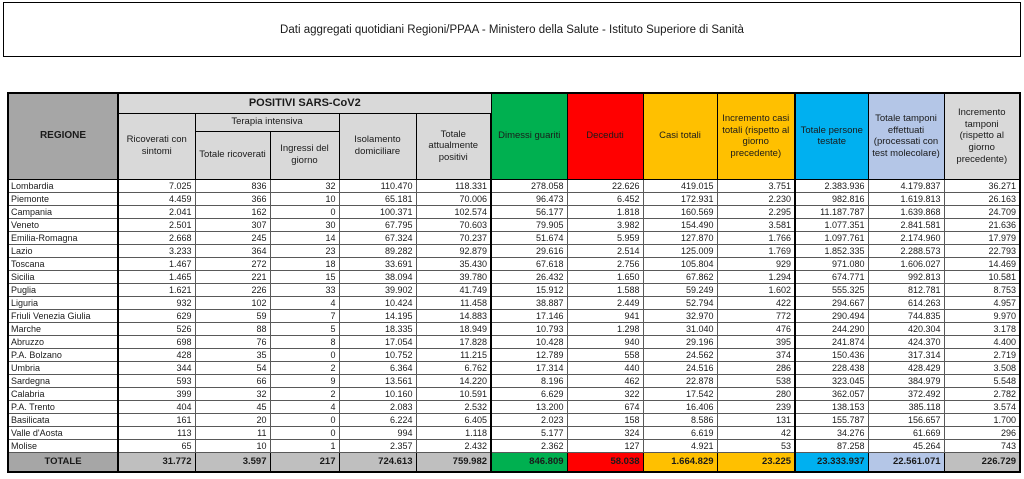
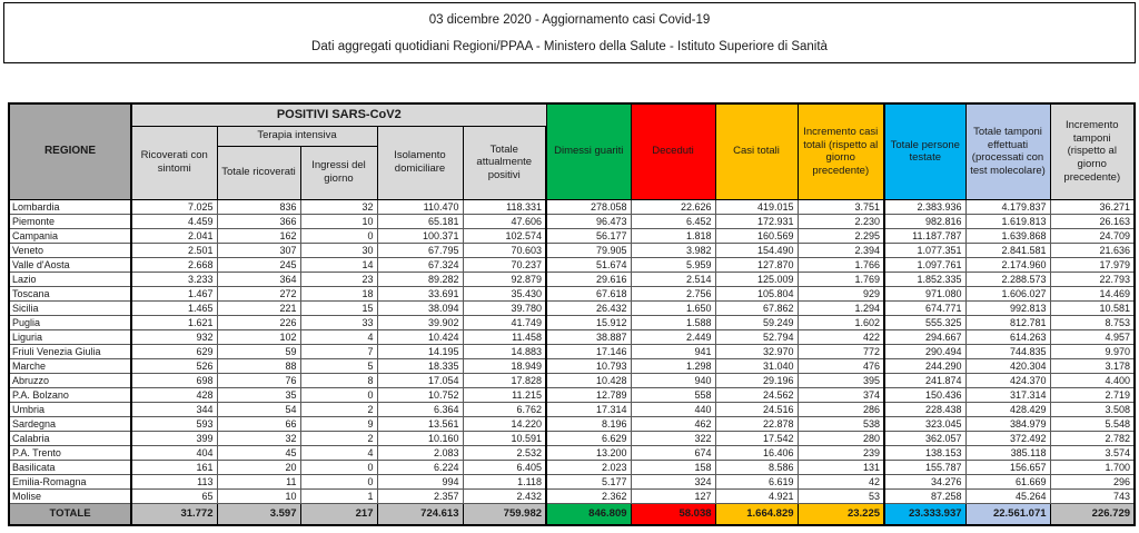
+ 03 dicembre 2020 - Aggiornamento casi Covid-19
  Dati aggregati quotidiani Regioni/PPAA - Ministero della Salute - Istituto Superiore di Sanità
  REGIONE	POSITIVI SARS-CoV2	Dimessi guariti	Deceduti	Casi totali	Incremento casi totali (rispetto al giorno precedente)	Totale persone testate	Totale tamponi effettuati (processati con test molecolare)	Incremento tamponi (rispetto al giorno precedente)
  Ricoverati con sintomi	Terapia intensiva	Isolamento domiciliare	Totale attualmente positivi
  Totale ricoverati	Ingressi del giorno
  Lombardia	7.025	836	32	110.470	118.331	278.058	22.626	419.015	3.751	2.383.936	4.179.837	36.271
- Piemonte	4.459	366	10	65.181	70.006	96.473	6.452	172.931	2.230	982.816	1.619.813	26.163
+ Piemonte	4.459	366	10	65.181	47.606	96.473	6.452	172.931	2.230	982.816	1.619.813	26.163
  Campania	2.041	162	0	100.371	102.574	56.177	1.818	160.569	2.295	11.187.787	1.639.868	24.709
- Veneto	2.501	307	30	67.795	70.603	79.905	3.982	154.490	3.581	1.077.351	2.841.581	21.636
+ Veneto	2.501	307	30	67.795	70.603	79.905	3.982	154.490	2.394	1.077.351	2.841.581	21.636
- Emilia-Romagna	2.668	245	14	67.324	70.237	51.674	5.959	127.870	1.766	1.097.761	2.174.960	17.979
+ Valle d'Aosta	2.668	245	14	67.324	70.237	51.674	5.959	127.870	1.766	1.097.761	2.174.960	17.979
  Lazio	3.233	364	23	89.282	92.879	29.616	2.514	125.009	1.769	1.852.335	2.288.573	22.793
  Toscana	1.467	272	18	33.691	35.430	67.618	2.756	105.804	929	971.080	1.606.027	14.469
  Sicilia	1.465	221	15	38.094	39.780	26.432	1.650	67.862	1.294	674.771	992.813	10.581
  Puglia	1.621	226	33	39.902	41.749	15.912	1.588	59.249	1.602	555.325	812.781	8.753
  Liguria	932	102	4	10.424	11.458	38.887	2.449	52.794	422	294.667	614.263	4.957
  Friuli Venezia Giulia	629	59	7	14.195	14.883	17.146	941	32.970	772	290.494	744.835	9.970
  Marche	526	88	5	18.335	18.949	10.793	1.298	31.040	476	244.290	420.304	3.178
  Abruzzo	698	76	8	17.054	17.828	10.428	940	29.196	395	241.874	424.370	4.400
  P.A. Bolzano	428	35	0	10.752	11.215	12.789	558	24.562	374	150.436	317.314	2.719
  Umbria	344	54	2	6.364	6.762	17.314	440	24.516	286	228.438	428.429	3.508
  Sardegna	593	66	9	13.561	14.220	8.196	462	22.878	538	323.045	384.979	5.548
  Calabria	399	32	2	10.160	10.591	6.629	322	17.542	280	362.057	372.492	2.782
  P.A. Trento	404	45	4	2.083	2.532	13.200	674	16.406	239	138.153	385.118	3.574
  Basilicata	161	20	0	6.224	6.405	2.023	158	8.586	131	155.787	156.657	1.700
- Valle d'Aosta	113	11	0	994	1.118	5.177	324	6.619	42	34.276	61.669	296
+ Emilia-Romagna	113	11	0	994	1.118	5.177	324	6.619	42	34.276	61.669	296
  Molise	65	10	1	2.357	2.432	2.362	127	4.921	53	87.258	45.264	743
  TOTALE	31.772	3.597	217	724.613	759.982	846.809	58.038	1.664.829	23.225	23.333.937	22.561.071	226.729
